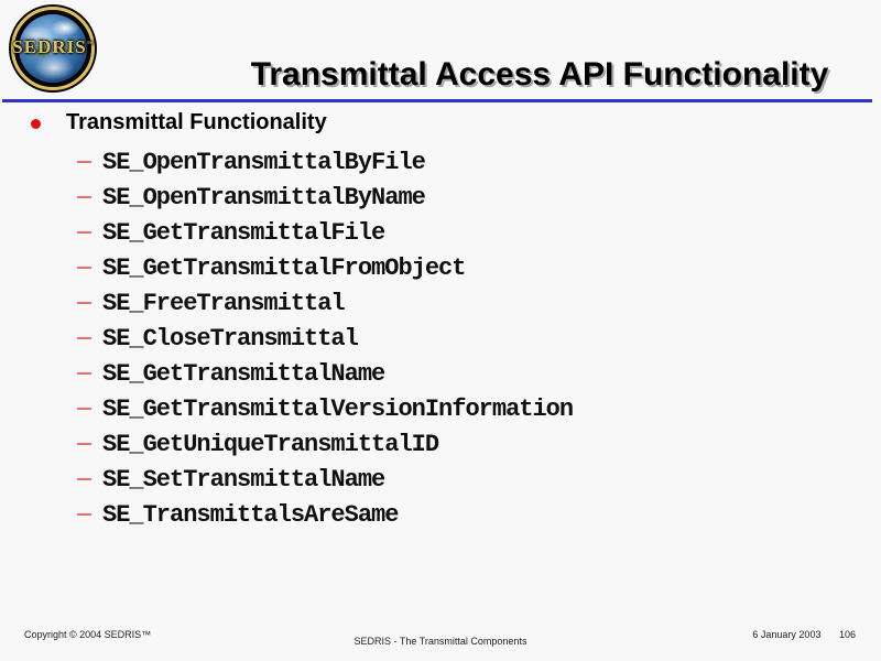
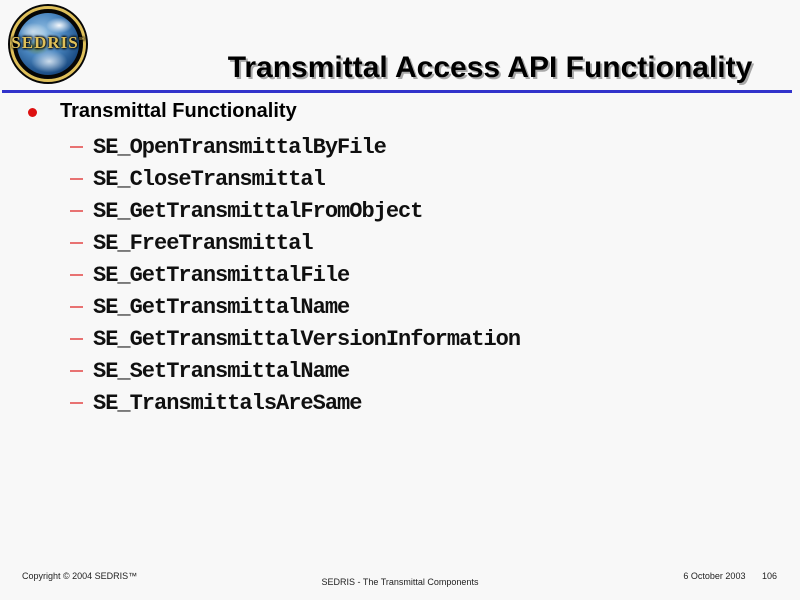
  SEDRIS
  Transmittal Access API Functionality
  Transmittal Functionality
  SE_OpenTransmittalByFile
- SE_OpenTransmittalByName
- SE_GetTransmittalFile
+ SE_CloseTransmittal
  SE_GetTransmittalFromObject
  SE_FreeTransmittal
- SE_CloseTransmittal
+ SE_GetTransmittalFile
  SE_GetTransmittalName
  SE_GetTransmittalVersionInformation
- SE_GetUniqueTransmittalID
  SE_SetTransmittalName
  SE_TransmittalsAreSame
  Copyright © 2004 SEDRIS™
  SEDRIS - The Transmittal Components
- 6 January 2003 106
+ 6 October 2003 106
